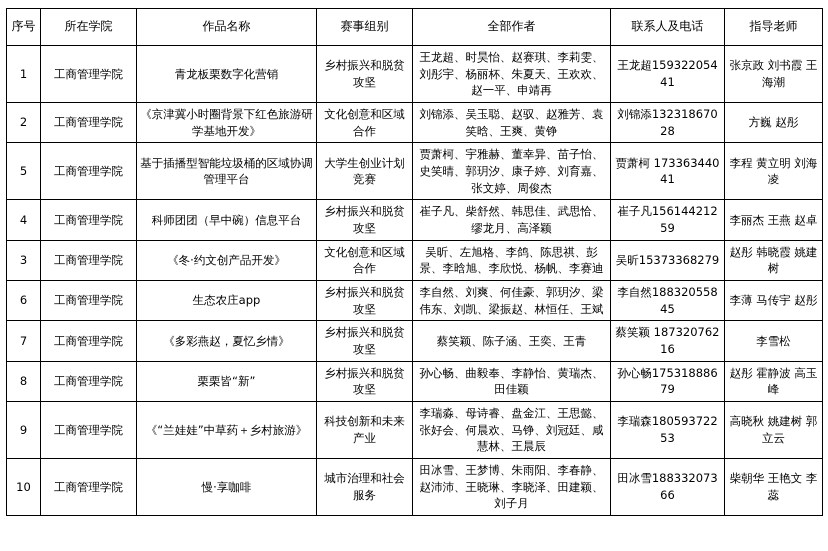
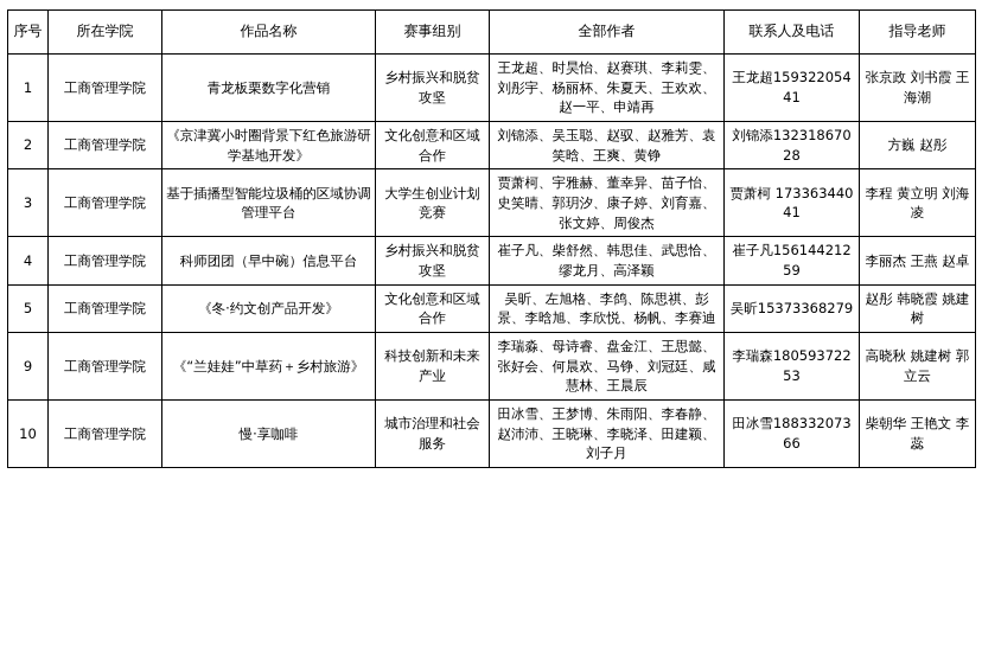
  序号	所在学院	作品名称	赛事组别	全部作者	联系人及电话	指导老师
  1	工商管理学院	青龙板栗数字化营销	乡村振兴和脱贫攻坚	王龙超、时昊怡、赵赛琪、李莉雯、刘彤宇、杨丽杯、朱夏天、王欢欢、赵一平、申靖再	王龙超15932205441	张京政 刘书霞 王海潮
  2	工商管理学院	《京津冀小时圈背景下红色旅游研学基地开发》	文化创意和区域合作	刘锦添、吴玉聪、赵驭、赵雅芳、袁笑晗、王爽、黄铮	刘锦添13231867028	方巍 赵彤
- 5	工商管理学院	基于插播型智能垃圾桶的区域协调管理平台	大学生创业计划竞赛	贾萧柯、宇雅赫、董幸异、苗子怡、史笑晴、郭玥汐、康子婷、刘育嘉、张文婷、周俊杰	贾萧柯 17336344041	李程 黄立明 刘海凌
+ 3	工商管理学院	基于插播型智能垃圾桶的区域协调管理平台	大学生创业计划竞赛	贾萧柯、宇雅赫、董幸异、苗子怡、史笑晴、郭玥汐、康子婷、刘育嘉、张文婷、周俊杰	贾萧柯 17336344041	李程 黄立明 刘海凌
  4	工商管理学院	科师团团（早中碗）信息平台	乡村振兴和脱贫攻坚	崔子凡、柴舒然、韩思佳、武思恰、缪龙月、高泽颖	崔子凡15614421259	李丽杰 王燕 赵卓
- 3	工商管理学院	《冬·约文创产品开发》	文化创意和区域合作	吴昕、左旭格、李鸽、陈思祺、彭景、李晗旭、李欣悦、杨帆、李赛迪	吴昕15373368279	赵彤 韩晓霞 姚建树
+ 5	工商管理学院	《冬·约文创产品开发》	文化创意和区域合作	吴昕、左旭格、李鸽、陈思祺、彭景、李晗旭、李欣悦、杨帆、李赛迪	吴昕15373368279	赵彤 韩晓霞 姚建树
- 6	工商管理学院	生态农庄app	乡村振兴和脱贫攻坚	李自然、刘爽、何佳豪、郭玥汐、梁伟东、刘凯、梁振赵、林恒任、王斌	李自然18832055845	李薄 马传宇 赵彤
- 7	工商管理学院	《多彩燕赵，夏忆乡情》	乡村振兴和脱贫攻坚	蔡笑颖、陈子涵、王奕、王青	蔡笑颖 18732076216	李雪松
- 8	工商管理学院	栗栗皆“新”	乡村振兴和脱贫攻坚	孙心畅、曲毅奉、李静怡、黄瑞杰、田佳颖	孙心畅17531888679	赵彤 霍静波 高玉峰
  9	工商管理学院	《“兰娃娃”中草药＋乡村旅游》	科技创新和未来产业	李瑞淼、母诗睿、盘金江、王思懿、张好会、何晨欢、马铮、刘冠廷、咸慧林、王晨辰	李瑞森18059372253	高晓秋 姚建树 郭立云
  10	工商管理学院	慢·享咖啡	城市治理和社会服务	田冰雪、王梦博、朱雨阳、李春静、赵沛沛、王晓琳、李晓泽、田建颖、刘子月	田冰雪18833207366	柴朝华 王艳文 李蕊
